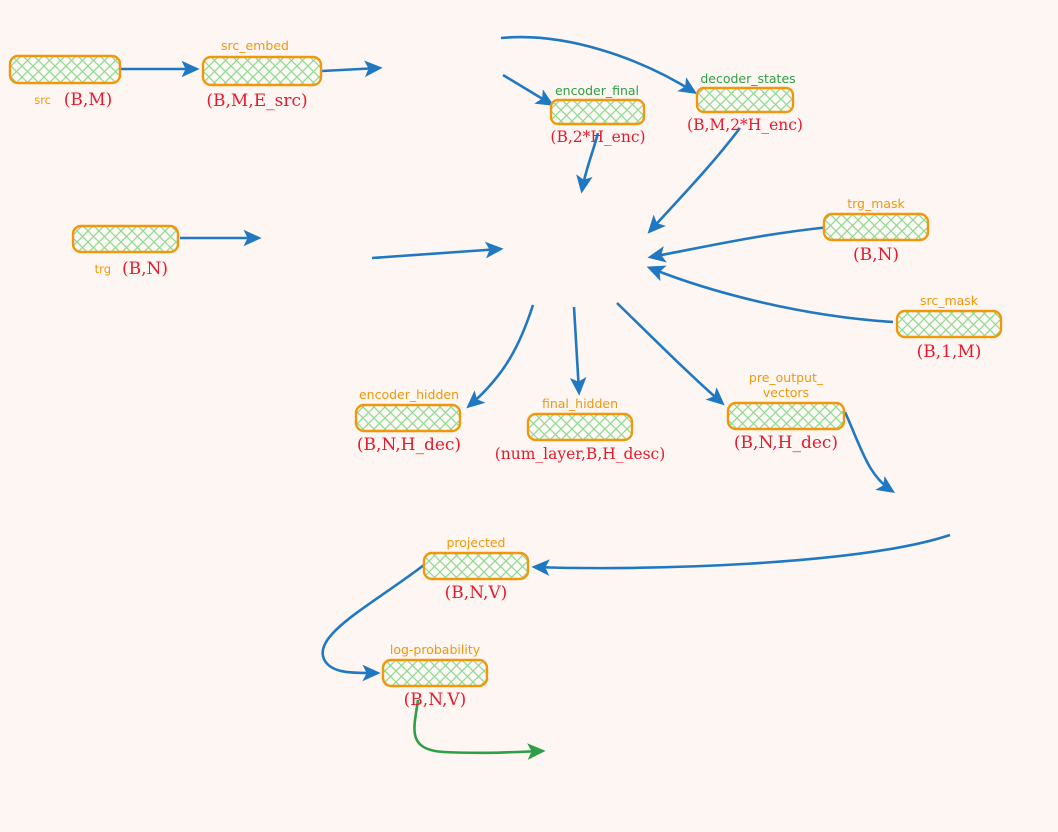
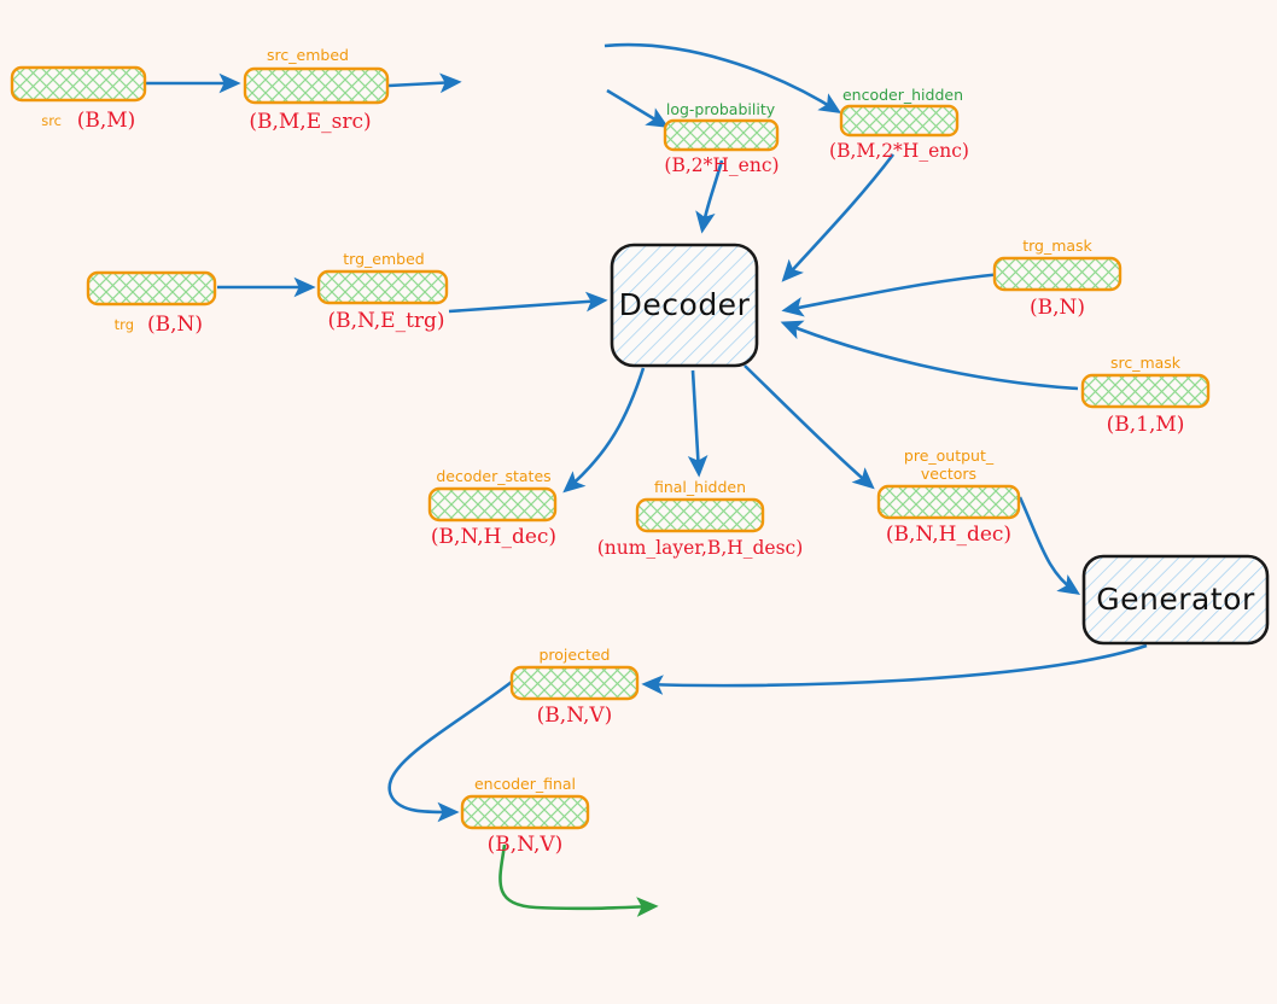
+ Decoder
+ Generator
  src
  (B,M)
  src_embed
  (B,M,E_src)
- encoder_final
+ log-probability
  (B,2*H_enc)
- decoder_states
+ encoder_hidden
  (B,M,2*H_enc)
  trg
  (B,N)
+ trg_embed
+ (B,N,E_trg)
  trg_mask
  (B,N)
  src_mask
  (B,1,M)
- encoder_hidden
+ decoder_states
  (B,N,H_dec)
  final_hidden
  (num_layer,B,H_desc)
  pre_output_
  vectors
  (B,N,H_dec)
  projected
  (B,N,V)
- log-probability
+ encoder_final
  (B,N,V)
